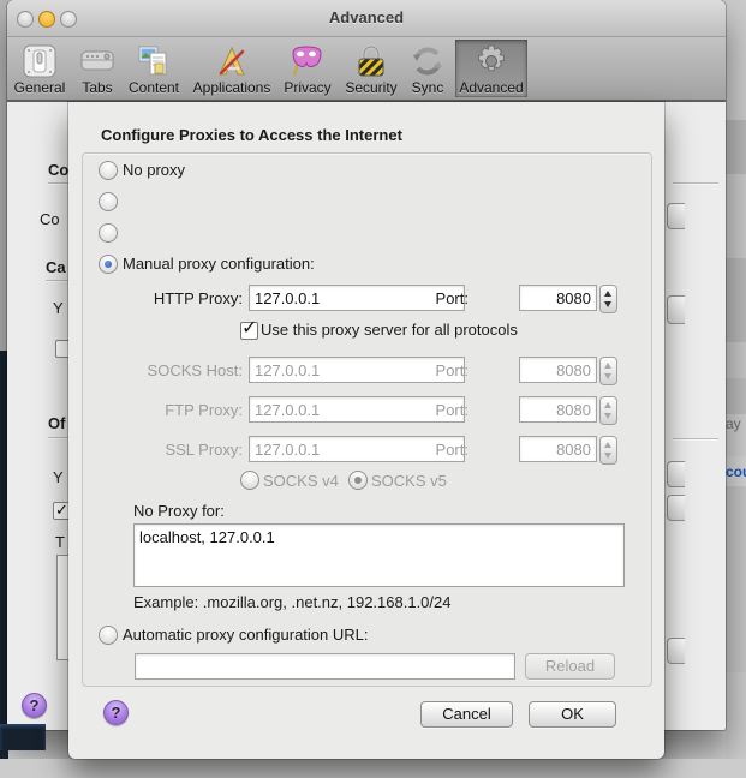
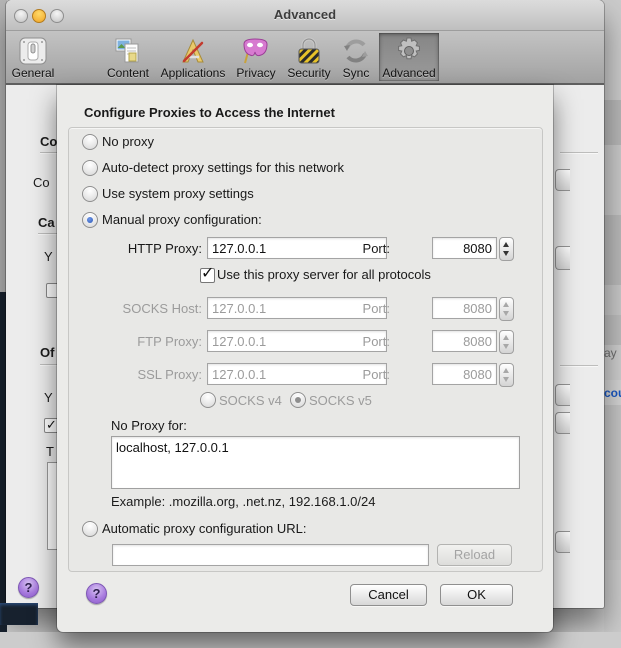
  ay
  Advanced
  General
- Tabs
  Content
  Applications
  Privacy
  Security
  Sync
  Advanced
  Co
  Co
  Ca
  Y
  Of
  Y
  ✓
  T
  ?
  Configure Proxies to Access the Internet
  No proxy
+ Auto-detect proxy settings for this network
+ Use system proxy settings
  Manual proxy configuration:
  HTTP Proxy:
  127.0.0.1
  Port:
  8080
  ✓
  Use this proxy server for all protocols
  SOCKS Host:
  127.0.0.1
  Port:
  8080
  FTP Proxy:
  127.0.0.1
  Port:
  8080
  SSL Proxy:
  127.0.0.1
  Port:
  8080
  SOCKS v4
  SOCKS v5
  No Proxy for:
  localhost, 127.0.0.1
  Example: .mozilla.org, .net.nz, 192.168.1.0/24
  Automatic proxy configuration URL:
  Reload
  ?
  Cancel
  OK
